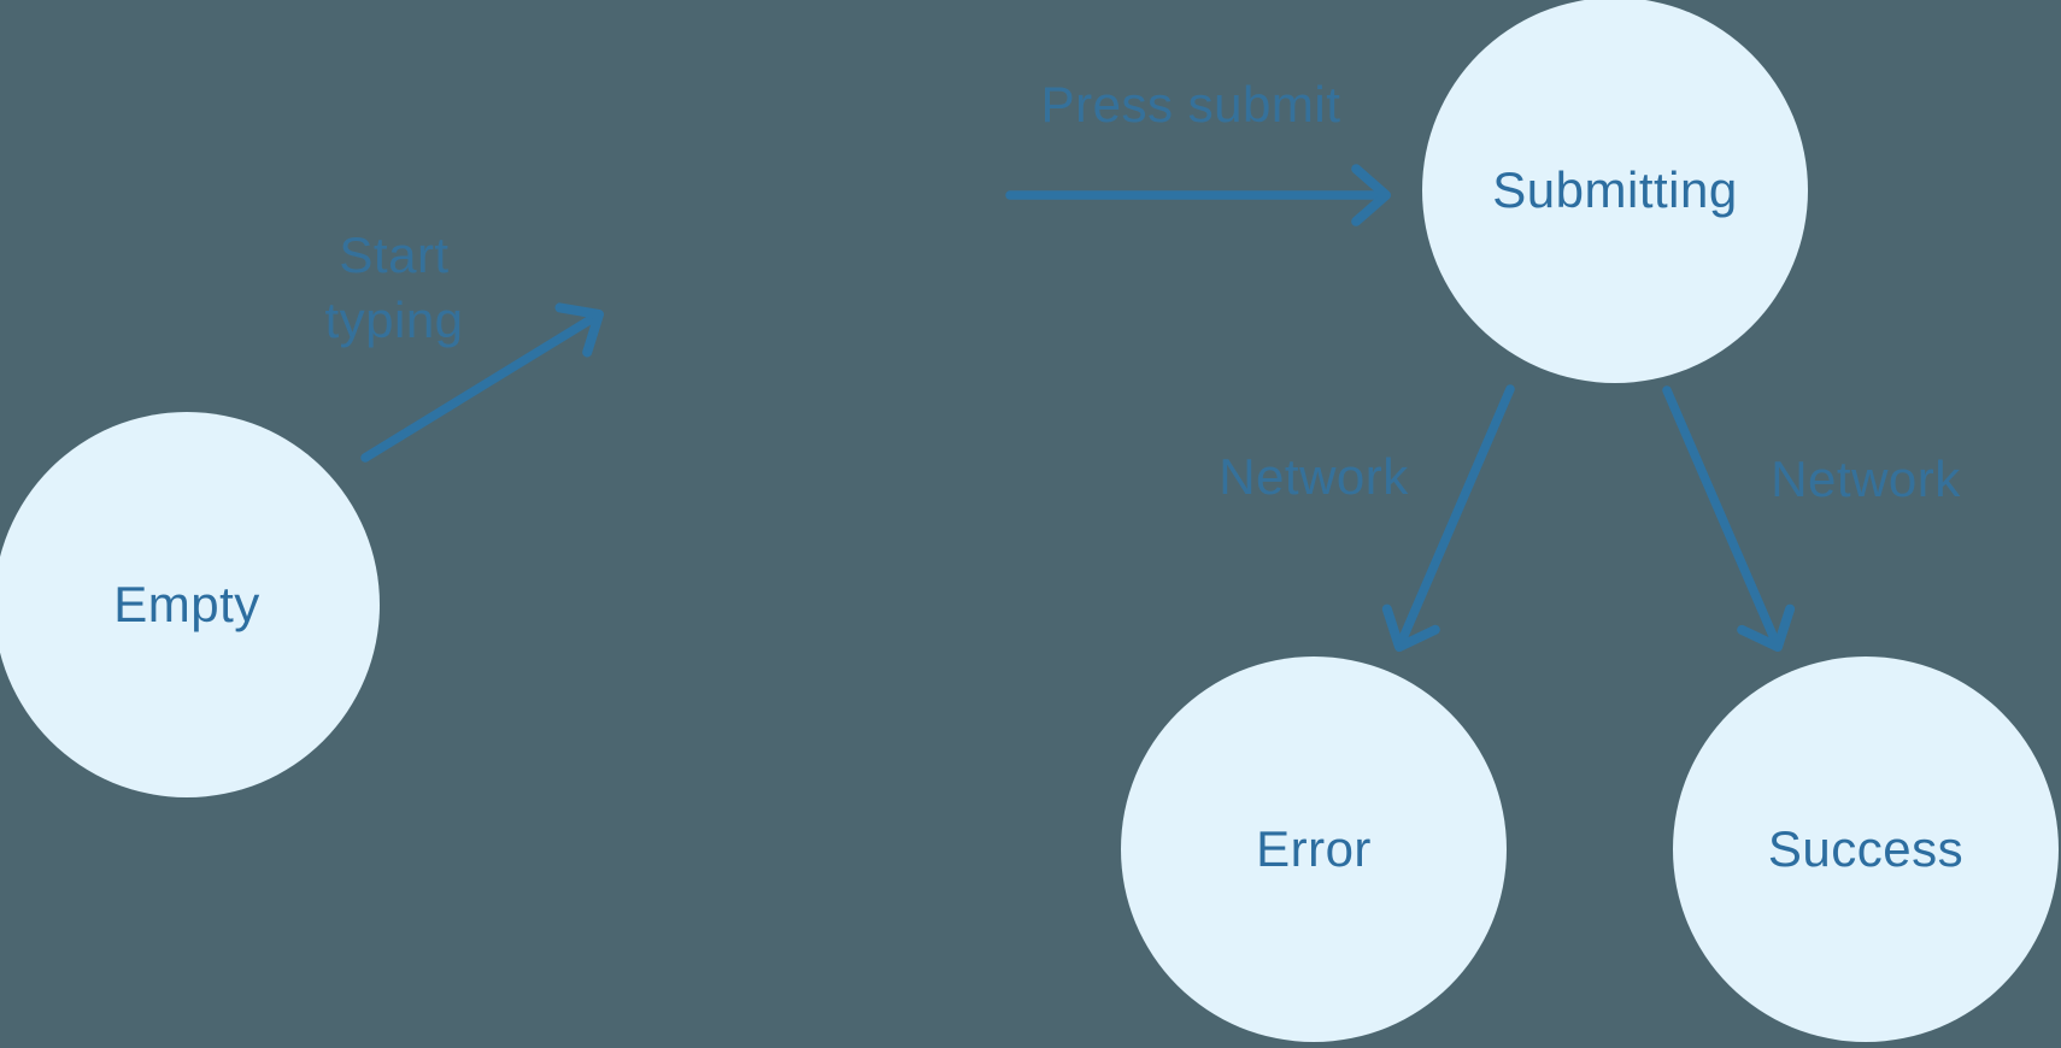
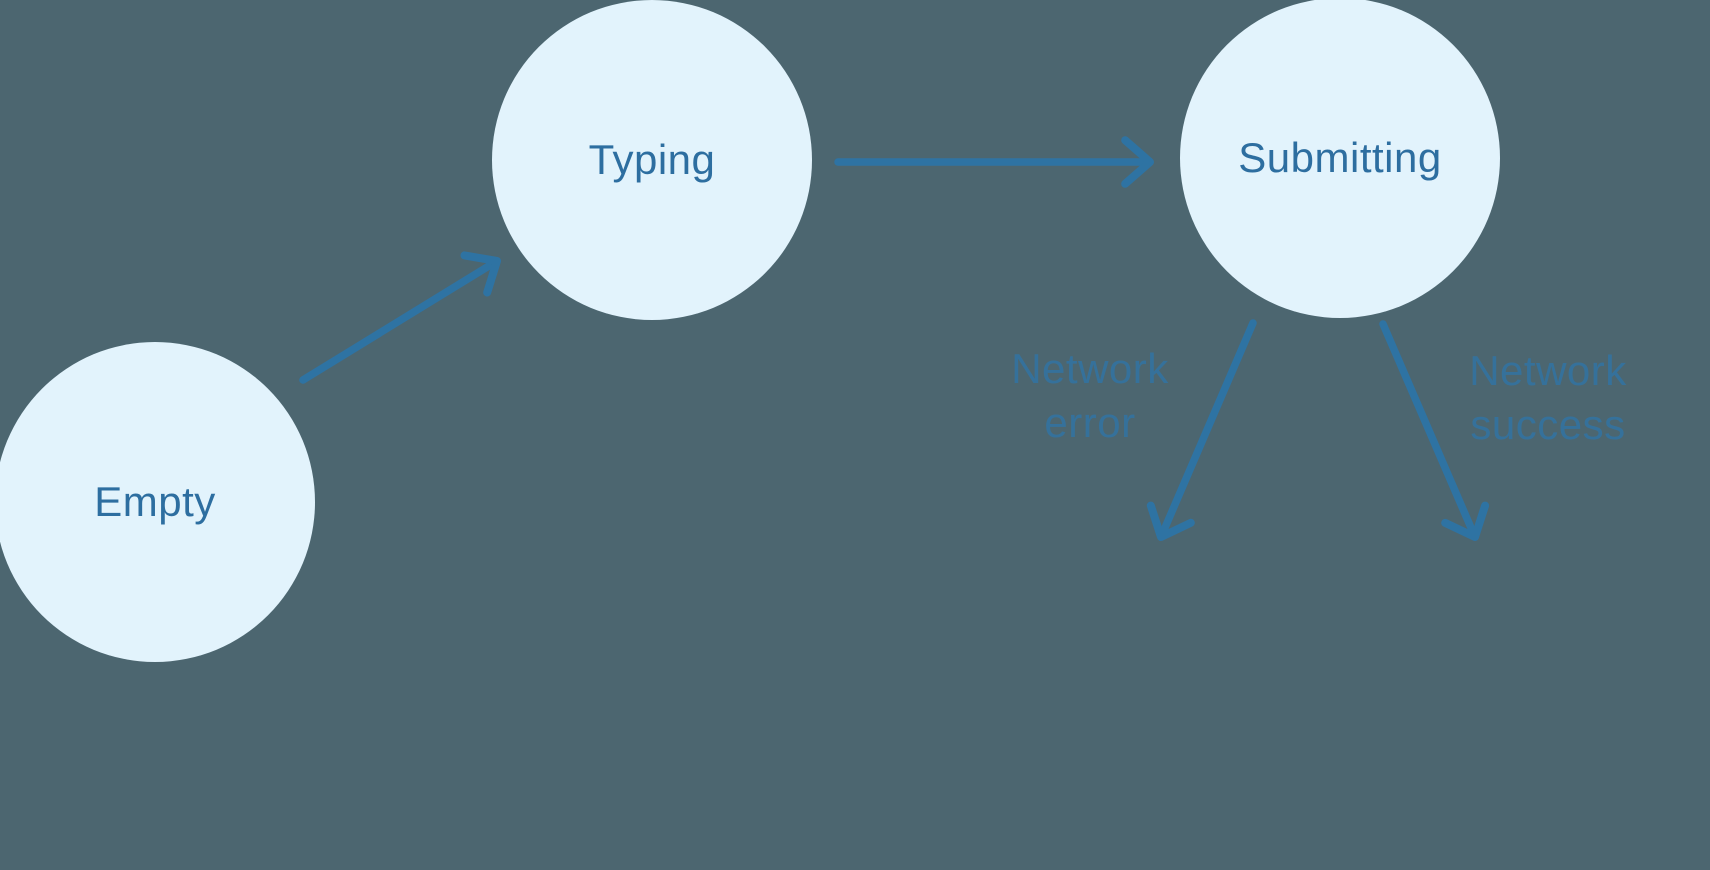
  Empty
+ Typing
  Submitting
- Error
- Success
- Start
- typing
- Press submit
  Network
+ error
  Network
+ success
